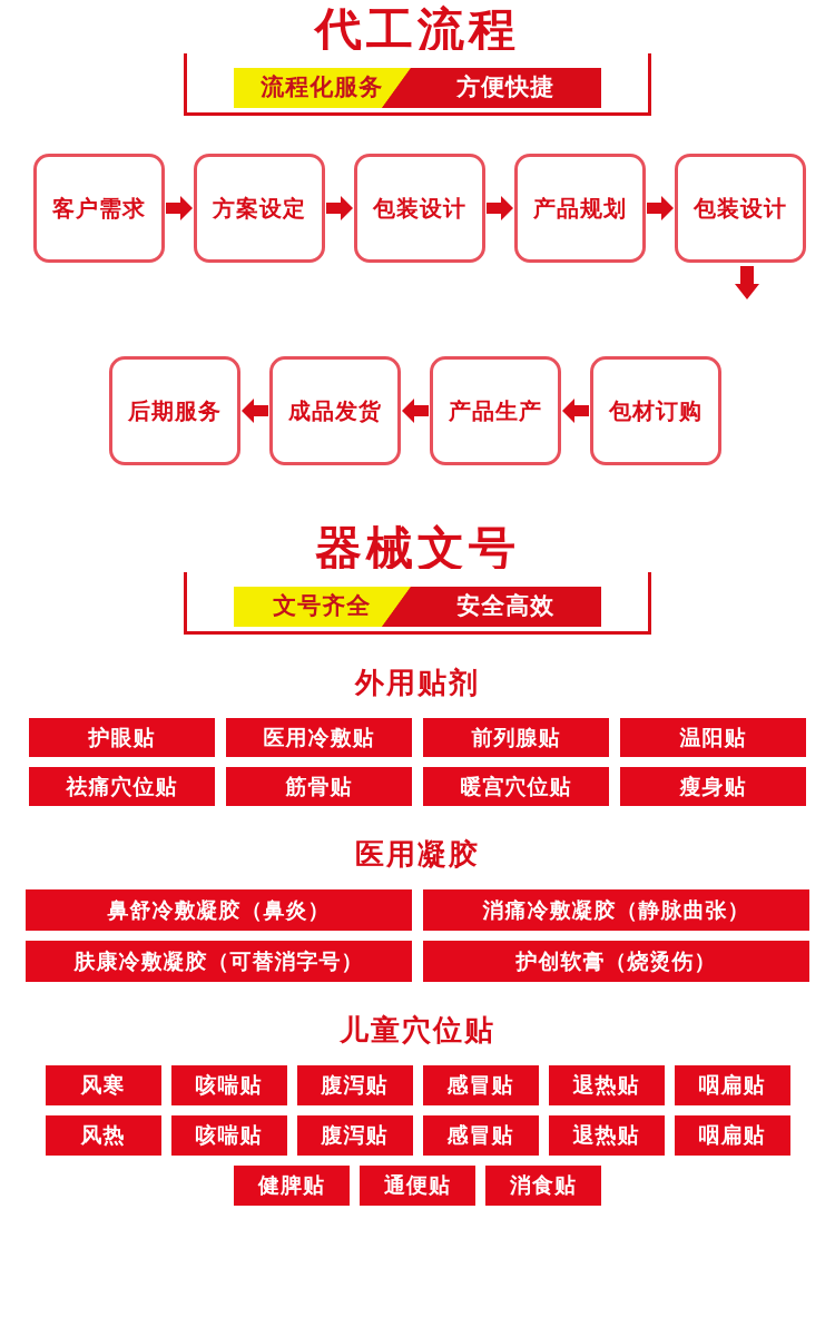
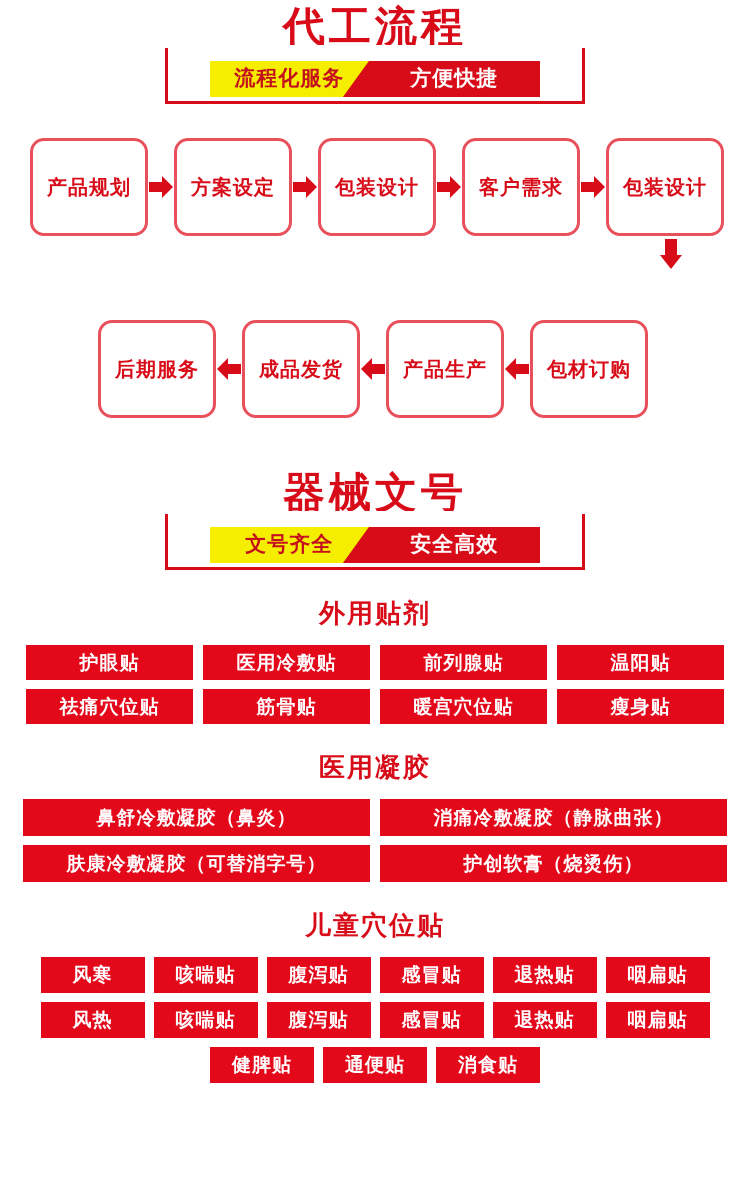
  代工流程
  流程化服务
  方便快捷
- 客户需求
+ 产品规划
  方案设定
  包装设计
- 产品规划
+ 客户需求
  包装设计
  后期服务
  成品发货
  产品生产
  包材订购
  器械文号
  文号齐全
  安全高效
  外用贴剂
  护眼贴
  医用冷敷贴
  前列腺贴
  温阳贴
  祛痛穴位贴
  筋骨贴
  暖宫穴位贴
  瘦身贴
  医用凝胶
  鼻舒冷敷凝胶（鼻炎）
  消痛冷敷凝胶（静脉曲张）
  肤康冷敷凝胶（可替消字号）
  护创软膏（烧烫伤）
  儿童穴位贴
  风寒
  咳喘贴
  腹泻贴
  感冒贴
  退热贴
  咽扁贴
  风热
  咳喘贴
  腹泻贴
  感冒贴
  退热贴
  咽扁贴
  健脾贴
  通便贴
  消食贴
